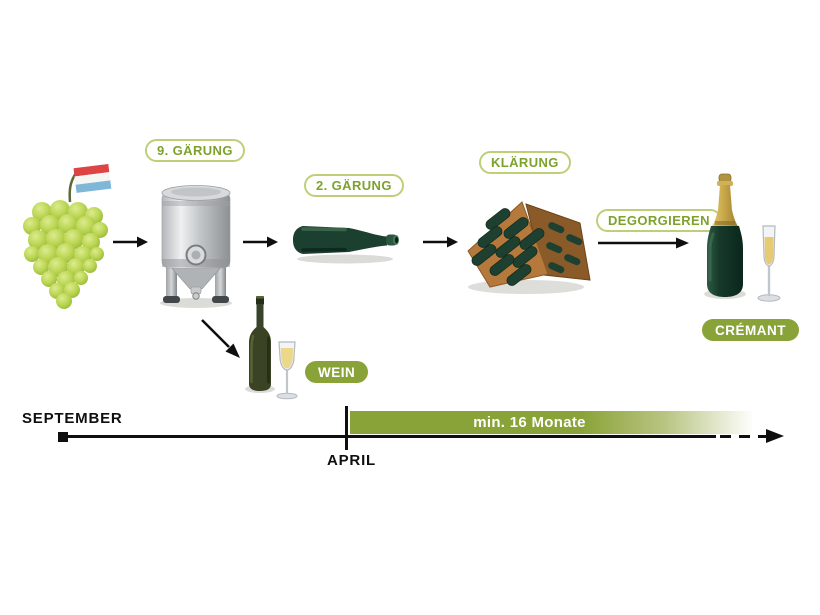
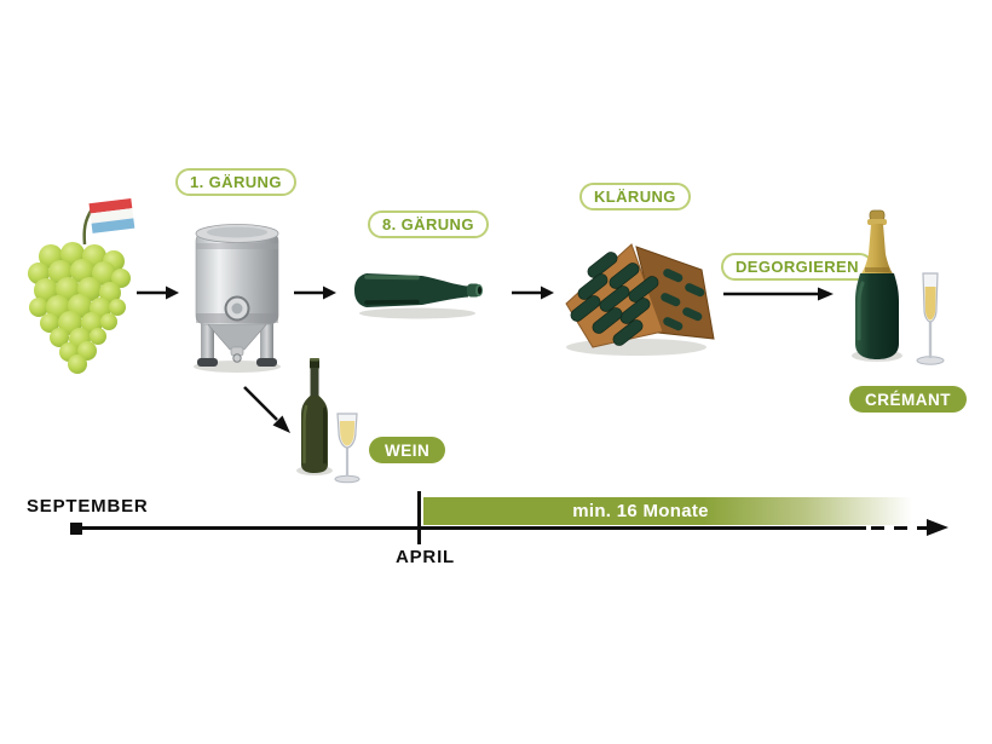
- 9. GÄRUNG
+ 1. GÄRUNG
- 2. GÄRUNG
+ 8. GÄRUNG
  KLÄRUNG
  DEGORGIEREN
  CRÉMANT
  WEIN
  SEPTEMBER
  min. 16 Monate
  APRIL
